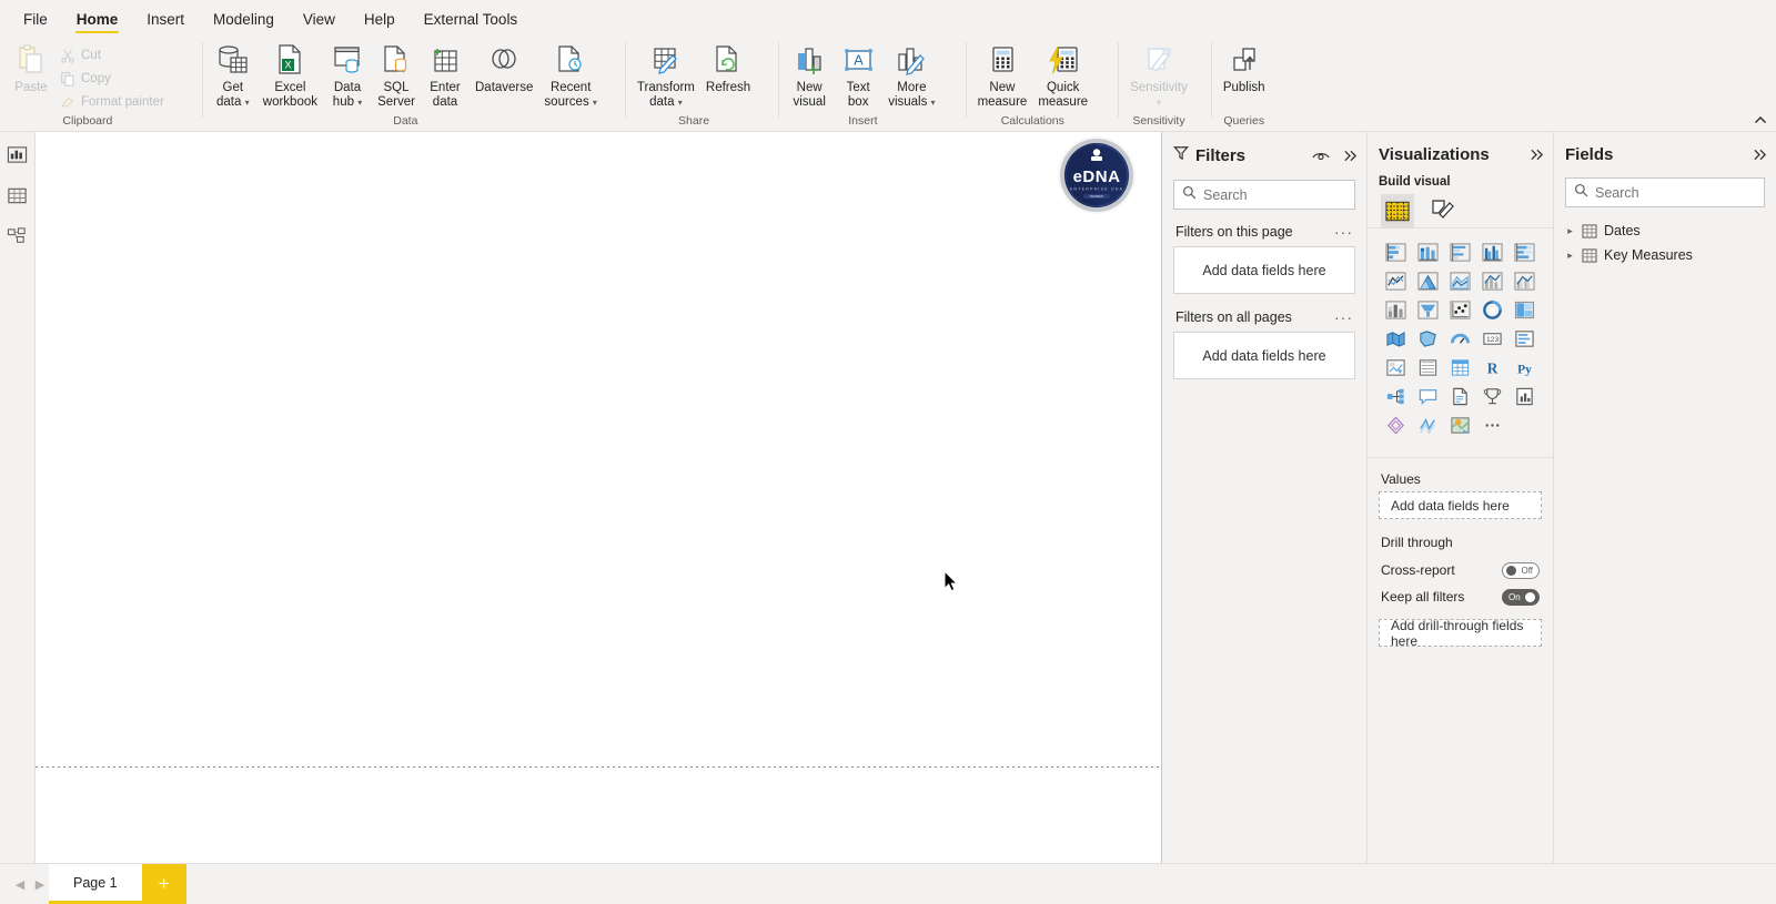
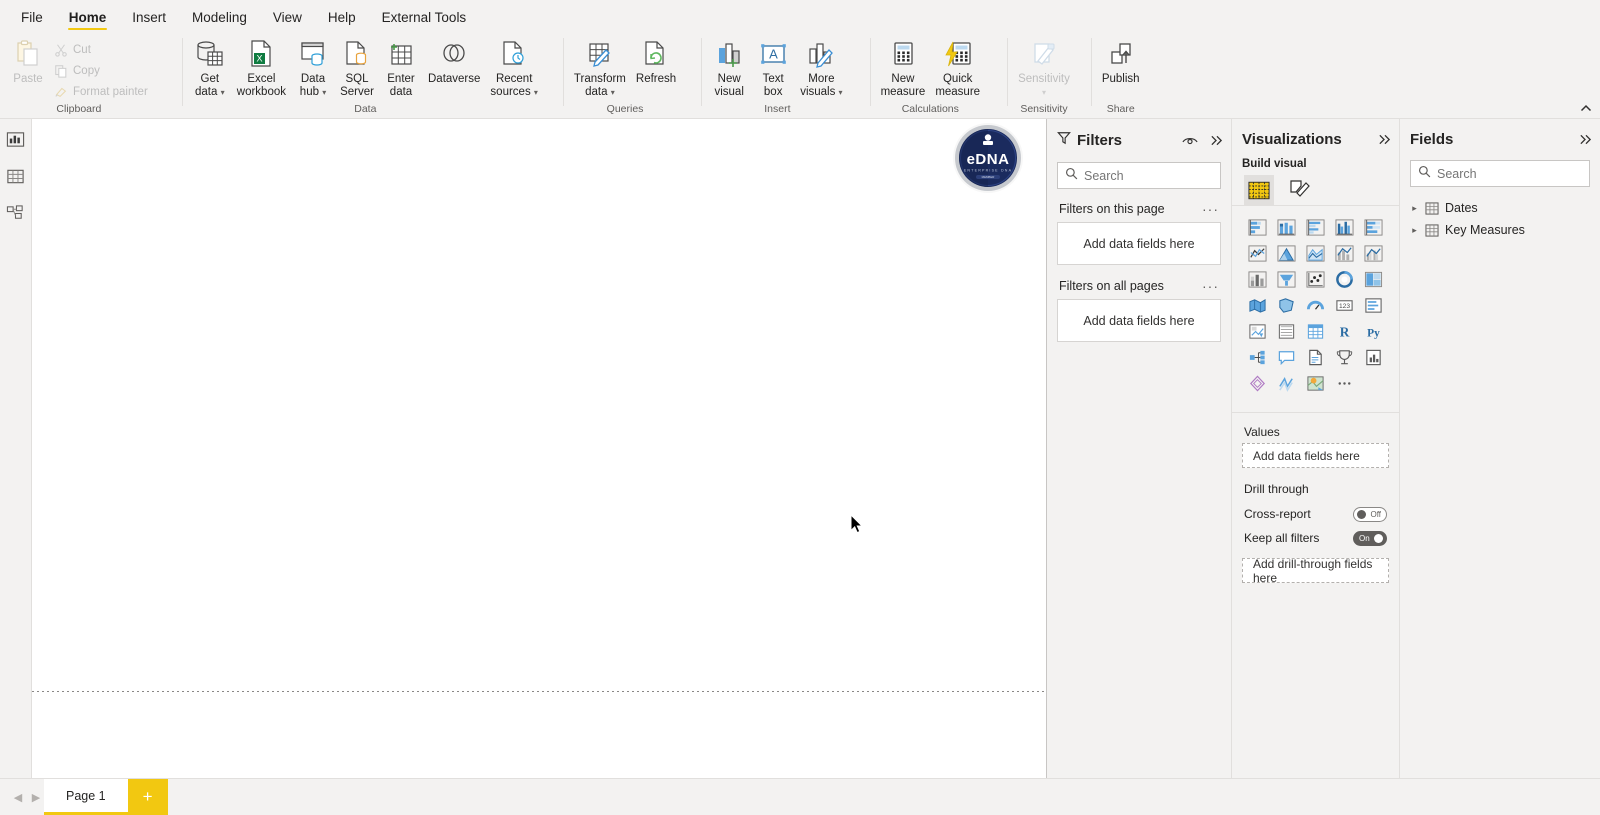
  File
  Home
  Insert
  Modeling
  View
  Help
  External Tools
  Paste
  Cut
  Copy
  Format painter
  Clipboard
  Get
  data ▾
  X
  Excel
  workbook
  Data
  hub ▾
  SQL
  Server
  Enter
  data
  Dataverse
  Recent
  sources ▾
  Data
  Transform
  data ▾
  Refresh
- Share
+ Queries
  New
  visual
  A
  Text
  box
  More
  visuals ▾
  Insert
  New
  measure
  Quick
  measure
  Calculations
  Sensitivity
  ▾
  Sensitivity
  Publish
- Queries
+ Share
  eDNA
  Filters
  Search
  Filters on this page
  ···
  Add data fields here
  Filters on all pages
  ···
  Add data fields here
  Visualizations
  Build visual
  R
  Py
  Values
  Add data fields here
  Drill through
  Cross-report
  Off
  Keep all filters
  On
  Add drill-through fields here
  Fields
  Search
  ▸
  Dates
  ▸
  Key Measures
  ◀
  ▶
  Page 1
  +
